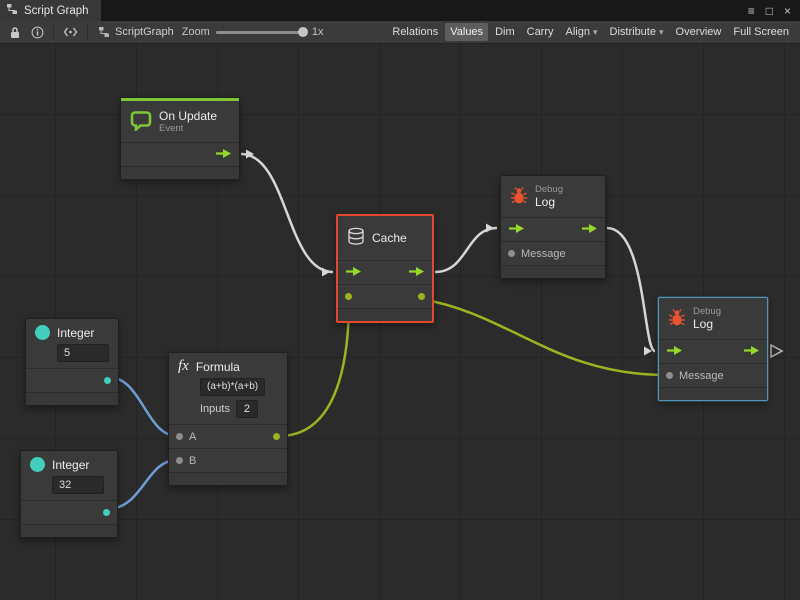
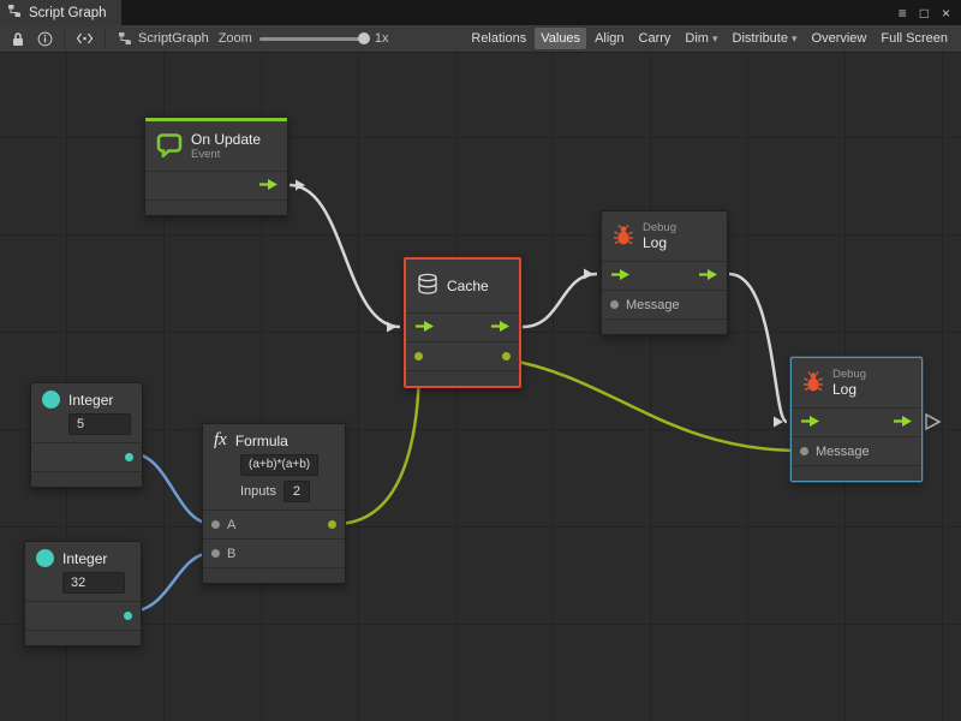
  Script Graph
  ≡
  □
  ×
  ScriptGraph
  Zoom
  1x
  Relations
  Values
- Dim
+ Align
  Carry
- Align
+ Dim
  ▾
  Distribute
  ▾
  Overview
  Full Screen
  On Update
  Event
  Cache
  Debug
  Log
  Message
  Debug
  Log
  Message
  Integer
  5
  Integer
  32
  fx
  Formula
  (a+b)*(a+b)
  Inputs
  2
  A
  B
